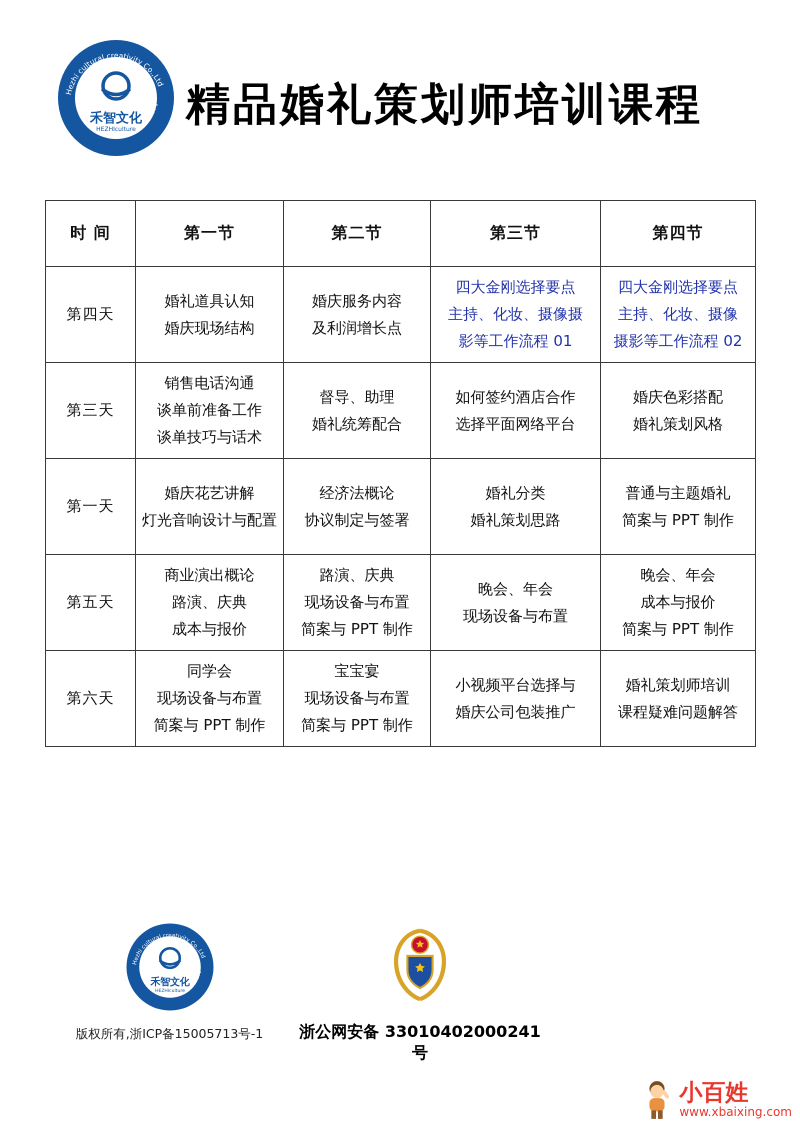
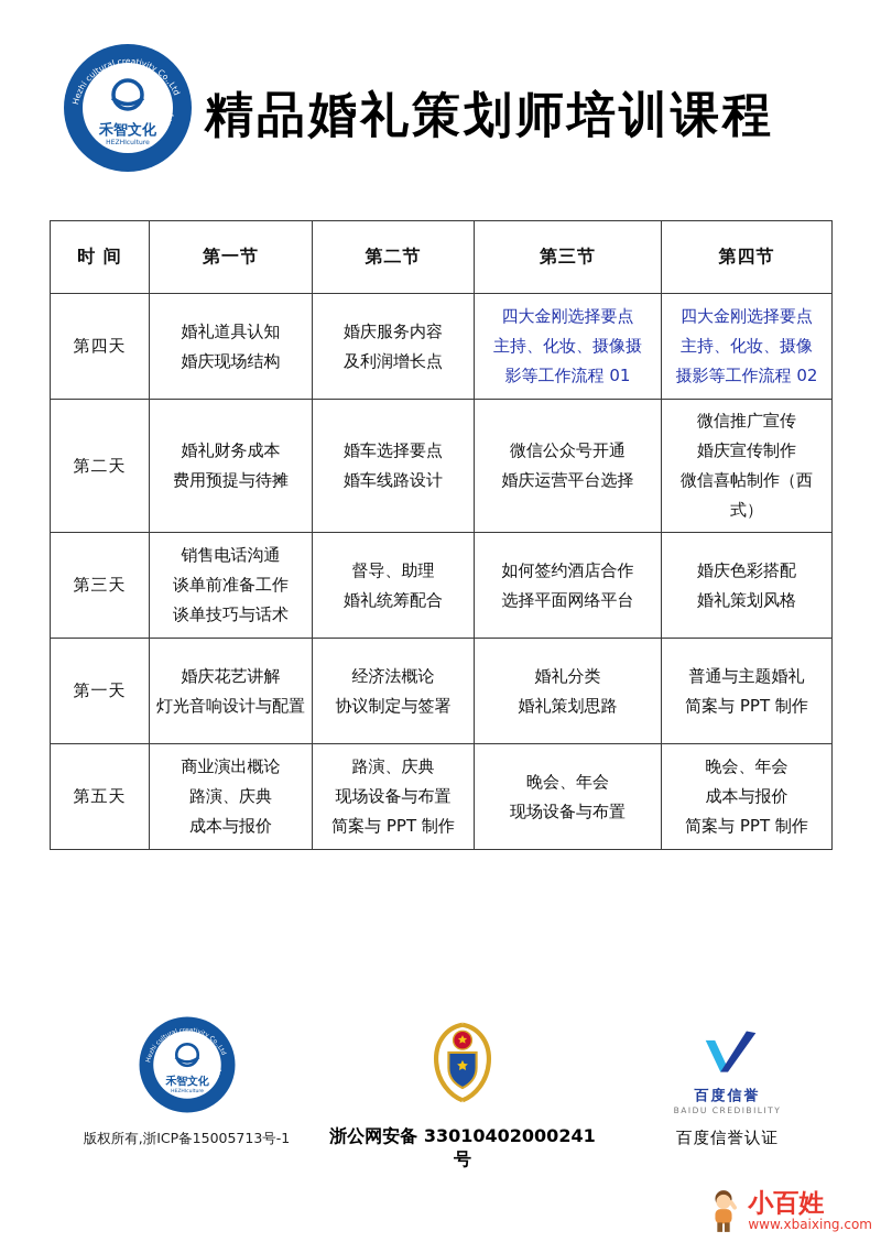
  精品婚礼策划师培训课程
  时 间	第一节	第二节	第三节	第四节
  第四天	婚礼道具认知婚庆现场结构	婚庆服务内容及利润增长点	四大金刚选择要点主持、化妆、摄像摄影等工作流程 01	四大金刚选择要点主持、化妆、摄像摄影等工作流程 02
+ 第二天	婚礼财务成本费用预提与待摊	婚车选择要点婚车线路设计	微信公众号开通婚庆运营平台选择	微信推广宣传婚庆宣传制作微信喜帖制作（西式）
  第三天	销售电话沟通谈单前准备工作谈单技巧与话术	督导、助理婚礼统筹配合	如何签约酒店合作选择平面网络平台	婚庆色彩搭配婚礼策划风格
  第一天	婚庆花艺讲解灯光音响设计与配置	经济法概论协议制定与签署	婚礼分类婚礼策划思路	普通与主题婚礼简案与 PPT 制作
  第五天	商业演出概论路演、庆典成本与报价	路演、庆典现场设备与布置简案与 PPT 制作	晚会、年会现场设备与布置	晚会、年会成本与报价简案与 PPT 制作
- 第六天	同学会现场设备与布置简案与 PPT 制作	宝宝宴现场设备与布置简案与 PPT 制作	小视频平台选择与婚庆公司包装推广	婚礼策划师培训课程疑难问题解答
  版权所有,浙ICP备15005713号-1
  浙公网安备 33010402000241号
+ 百度信誉
+ BAIDU CREDIBILITY
+ 百度信誉认证
  小百姓
  www.xbaixing.com
